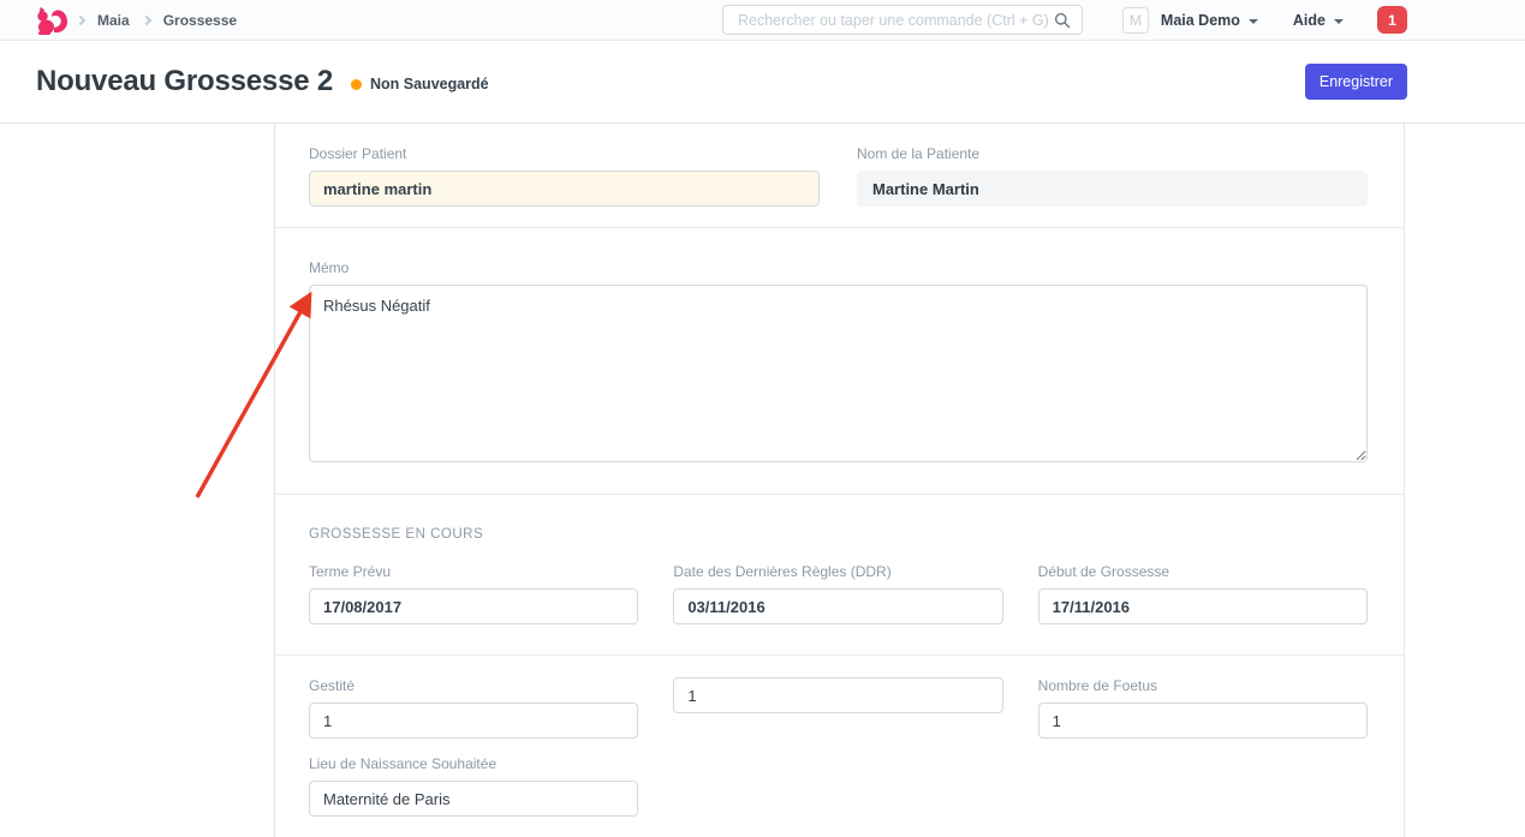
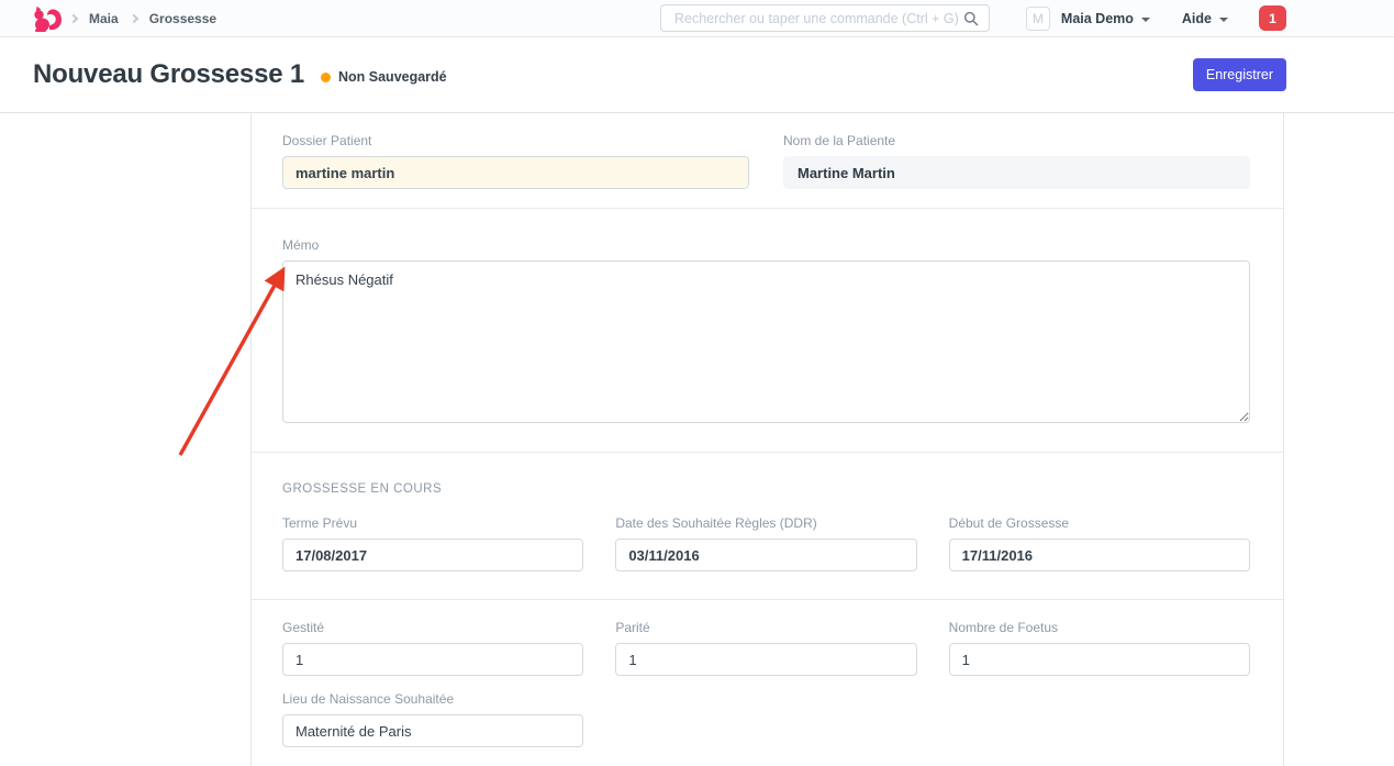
  Maia
  Grossesse
  Rechercher ou taper une commande (Ctrl + G)
  M
  Maia Demo
  Aide
  1
- Nouveau Grossesse 2
+ Nouveau Grossesse 1
  Non Sauvegardé
  Enregistrer
  Dossier Patient
  martine martin
  Nom de la Patiente
  Martine Martin
  Mémo
  Rhésus Négatif
  GROSSESSE EN COURS
  Terme Prévu
  17/08/2017
- Date des Dernières Règles (DDR)
+ Date des Souhaitée Règles (DDR)
  03/11/2016
  Début de Grossesse
  17/11/2016
  Gestité
  1
+ Parité
  1
  Nombre de Foetus
  1
  Lieu de Naissance Souhaitée
  Maternité de Paris
